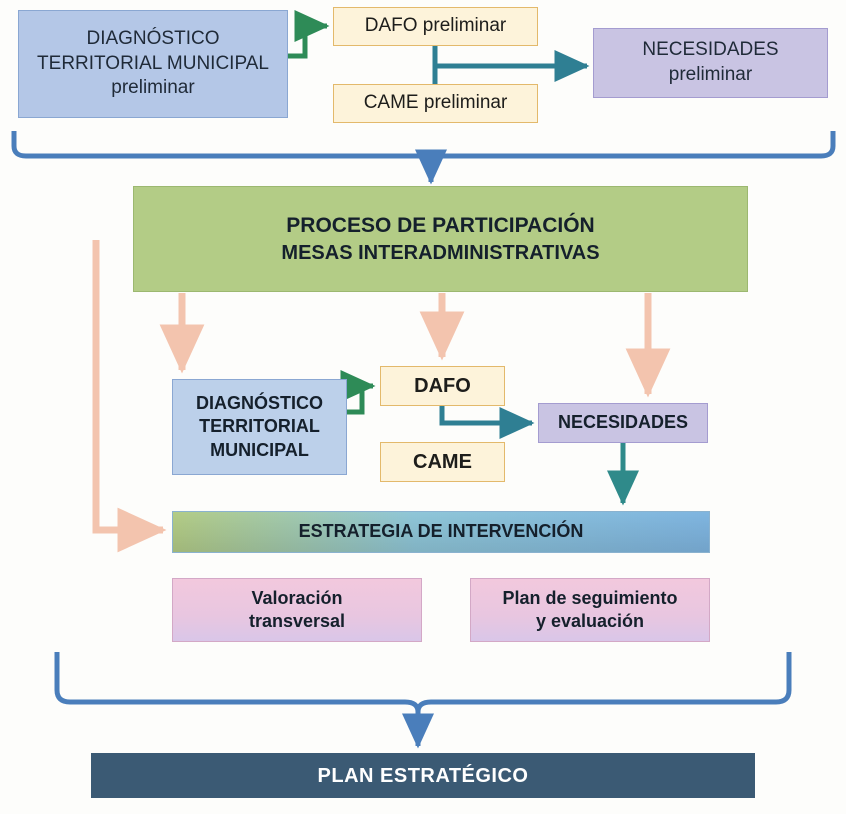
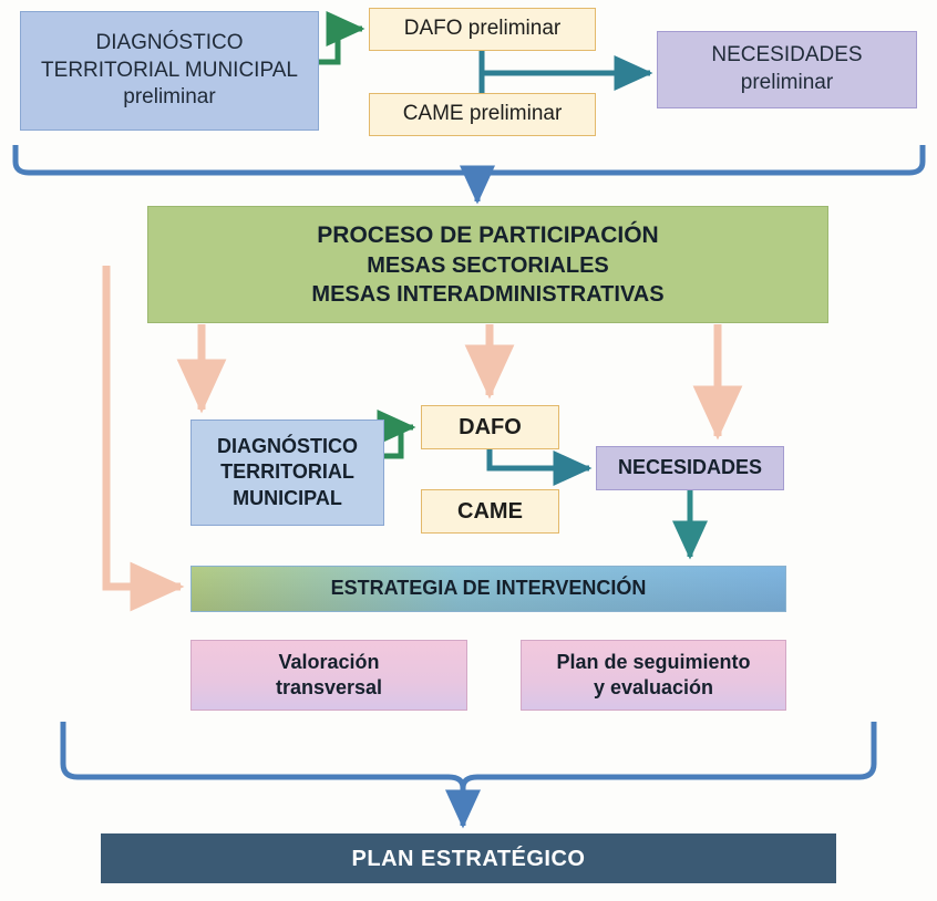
  DIAGNÓSTICO
  TERRITORIAL MUNICIPAL
  preliminar
  DAFO preliminar
  CAME preliminar
  NECESIDADES
  preliminar
  PROCESO DE PARTICIPACIÓN
+ MESAS SECTORIALES
  MESAS INTERADMINISTRATIVAS
  DIAGNÓSTICO
  TERRITORIAL
  MUNICIPAL
  DAFO
  CAME
  NECESIDADES
  ESTRATEGIA DE INTERVENCIÓN
  Valoración
  transversal
  Plan de seguimiento
  y evaluación
  PLAN ESTRATÉGICO
